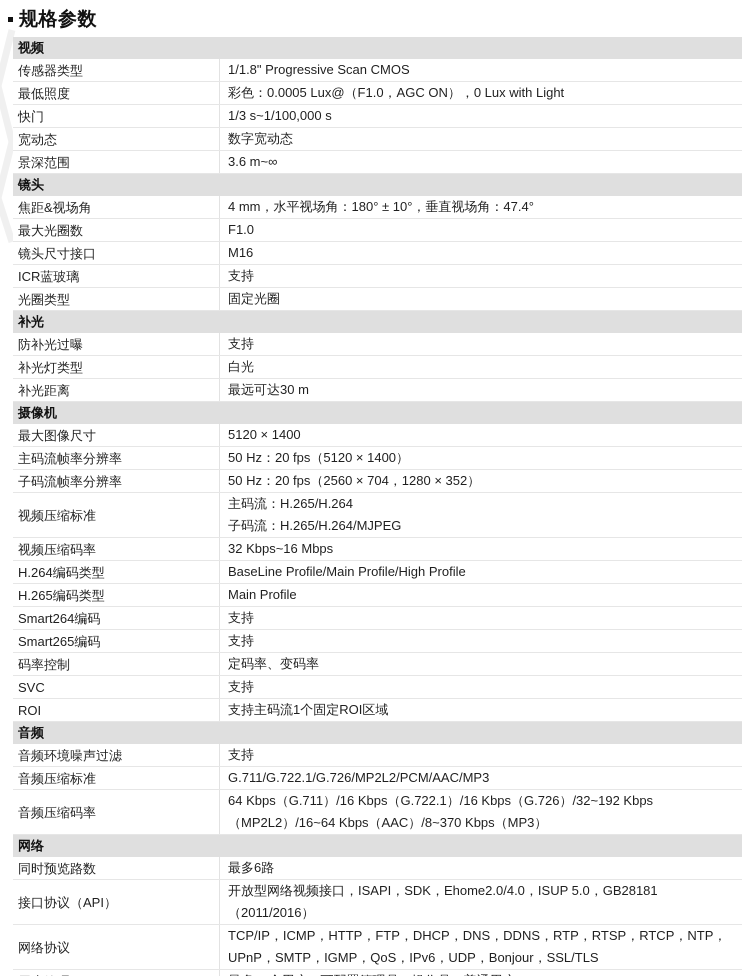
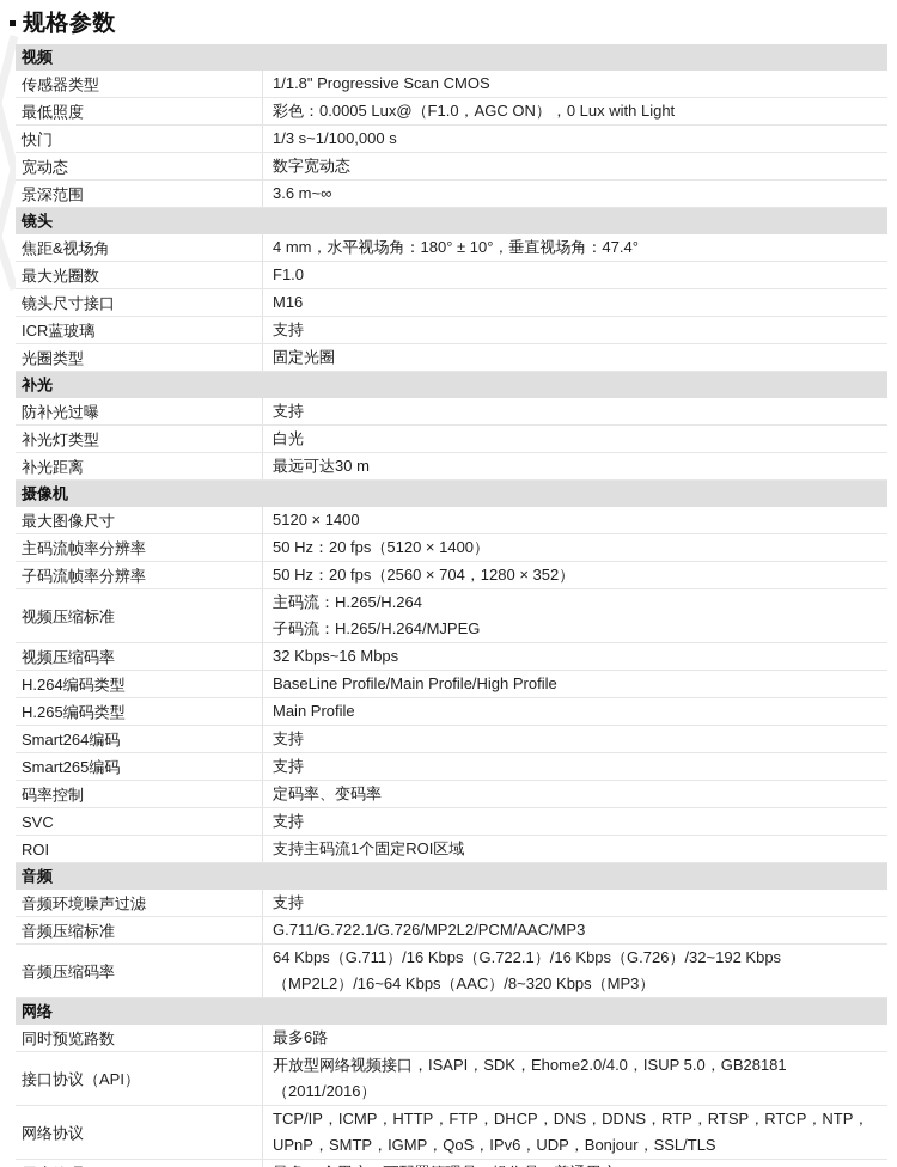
  规格参数
  视频
  传感器类型
  1/1.8" Progressive Scan CMOS
  最低照度
  彩色：0.0005 Lux@（F1.0，AGC ON），0 Lux with Light
  快门
  1/3 s~1/100,000 s
  宽动态
  数字宽动态
  景深范围
  3.6 m~∞
  镜头
  焦距&视场角
  4 mm，水平视场角：180° ± 10°，垂直视场角：47.4°
  最大光圈数
  F1.0
  镜头尺寸接口
  M16
  ICR蓝玻璃
  支持
  光圈类型
  固定光圈
  补光
  防补光过曝
  支持
  补光灯类型
  白光
  补光距离
  最远可达30 m
  摄像机
  最大图像尺寸
  5120 × 1400
  主码流帧率分辨率
  50 Hz：20 fps（5120 × 1400）
  子码流帧率分辨率
  50 Hz：20 fps（2560 × 704，1280 × 352）
  视频压缩标准
  主码流：H.265/H.264
  子码流：H.265/H.264/MJPEG
  视频压缩码率
  32 Kbps~16 Mbps
  H.264编码类型
  BaseLine Profile/Main Profile/High Profile
  H.265编码类型
  Main Profile
  Smart264编码
  支持
  Smart265编码
  支持
  码率控制
  定码率、变码率
  SVC
  支持
  ROI
  支持主码流1个固定ROI区域
  音频
  音频环境噪声过滤
  支持
  音频压缩标准
  G.711/G.722.1/G.726/MP2L2/PCM/AAC/MP3
  音频压缩码率
- 64 Kbps（G.711）/16 Kbps（G.722.1）/16 Kbps（G.726）/32~192 Kbps（MP2L2）/16~64 Kbps（AAC）/8~370 Kbps（MP3）
+ 64 Kbps（G.711）/16 Kbps（G.722.1）/16 Kbps（G.726）/32~192 Kbps（MP2L2）/16~64 Kbps（AAC）/8~320 Kbps（MP3）
  网络
  同时预览路数
  最多6路
  接口协议（API）
  开放型网络视频接口，ISAPI，SDK，Ehome2.0/4.0，ISUP 5.0，GB28181（2011/2016）
  网络协议
  TCP/IP，ICMP，HTTP，FTP，DHCP，DNS，DDNS，RTP，RTSP，RTCP，NTP，UPnP，SMTP，IGMP，QoS，IPv6，UDP，Bonjour，SSL/TLS
